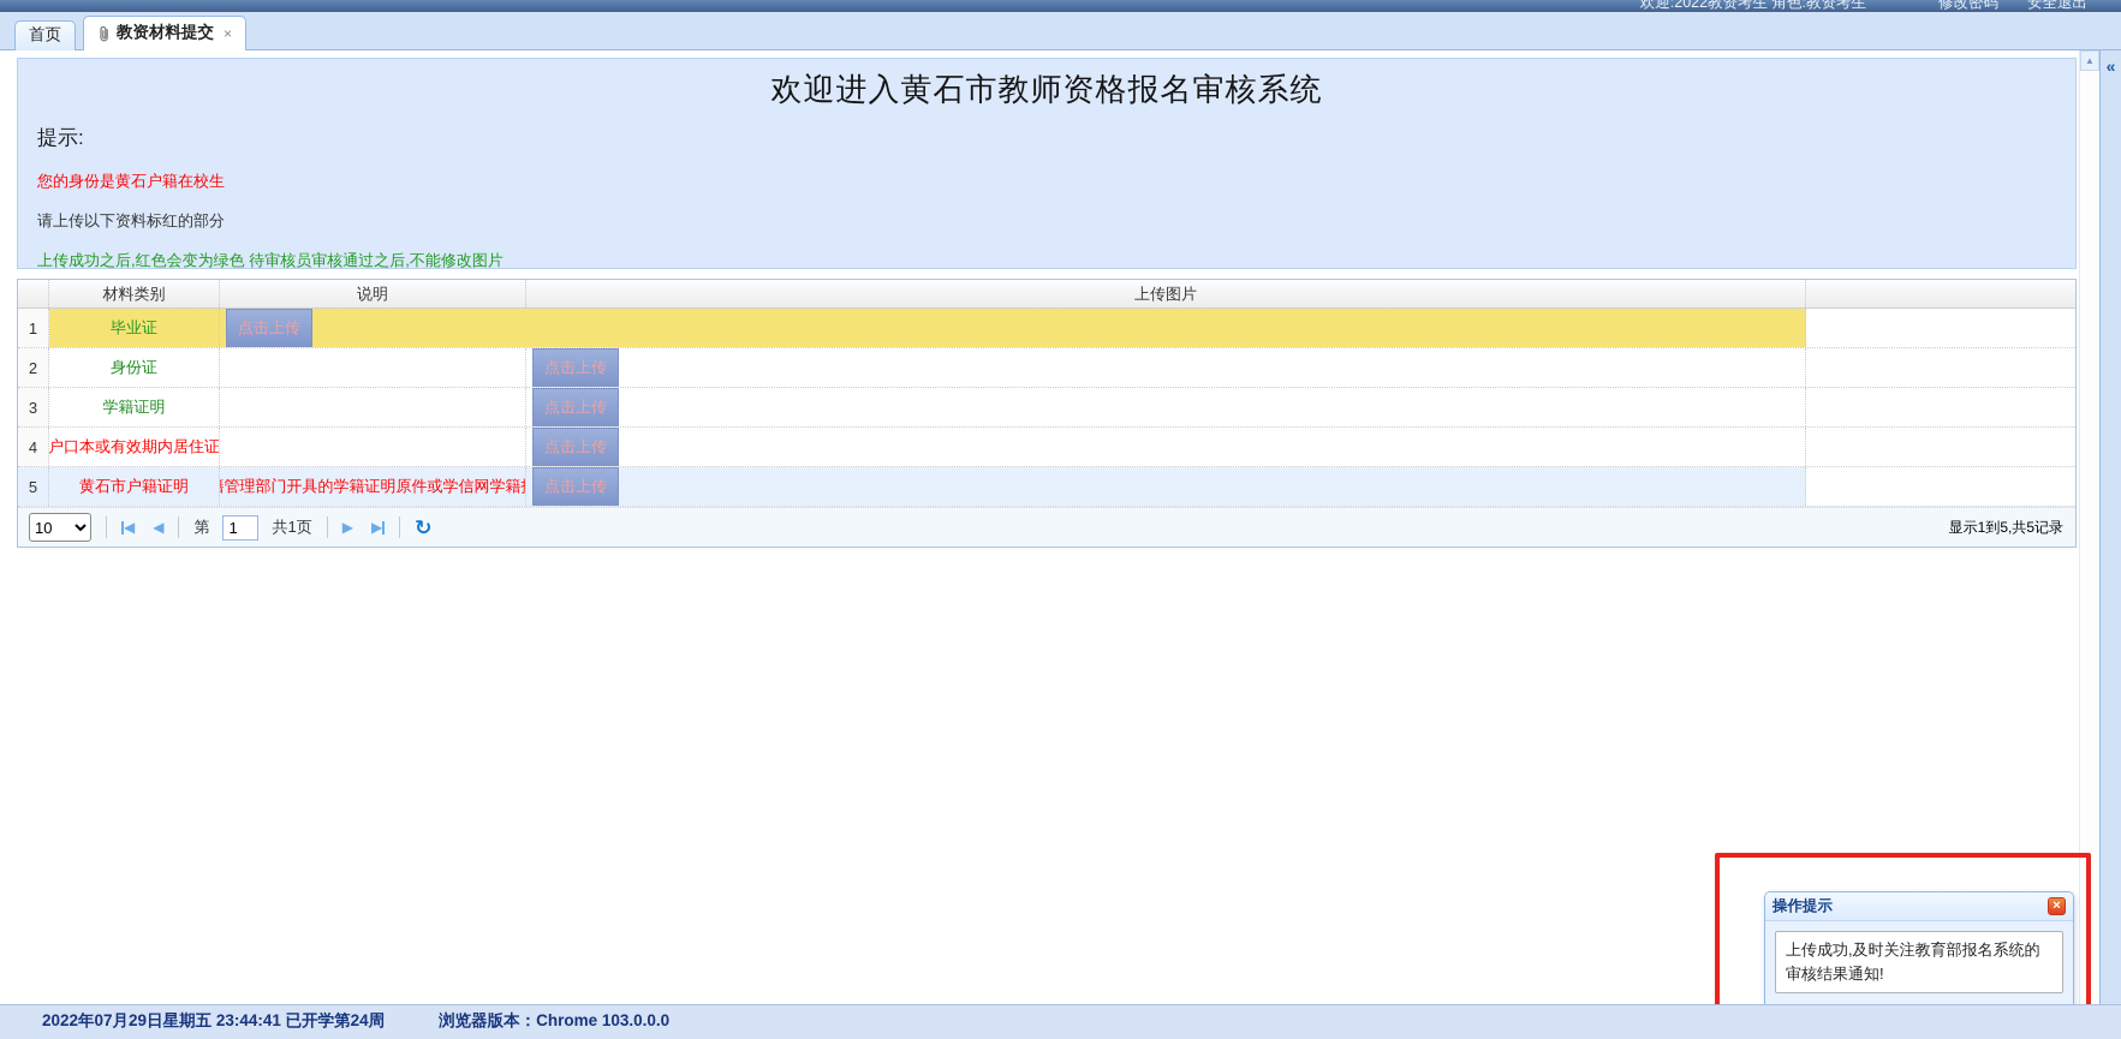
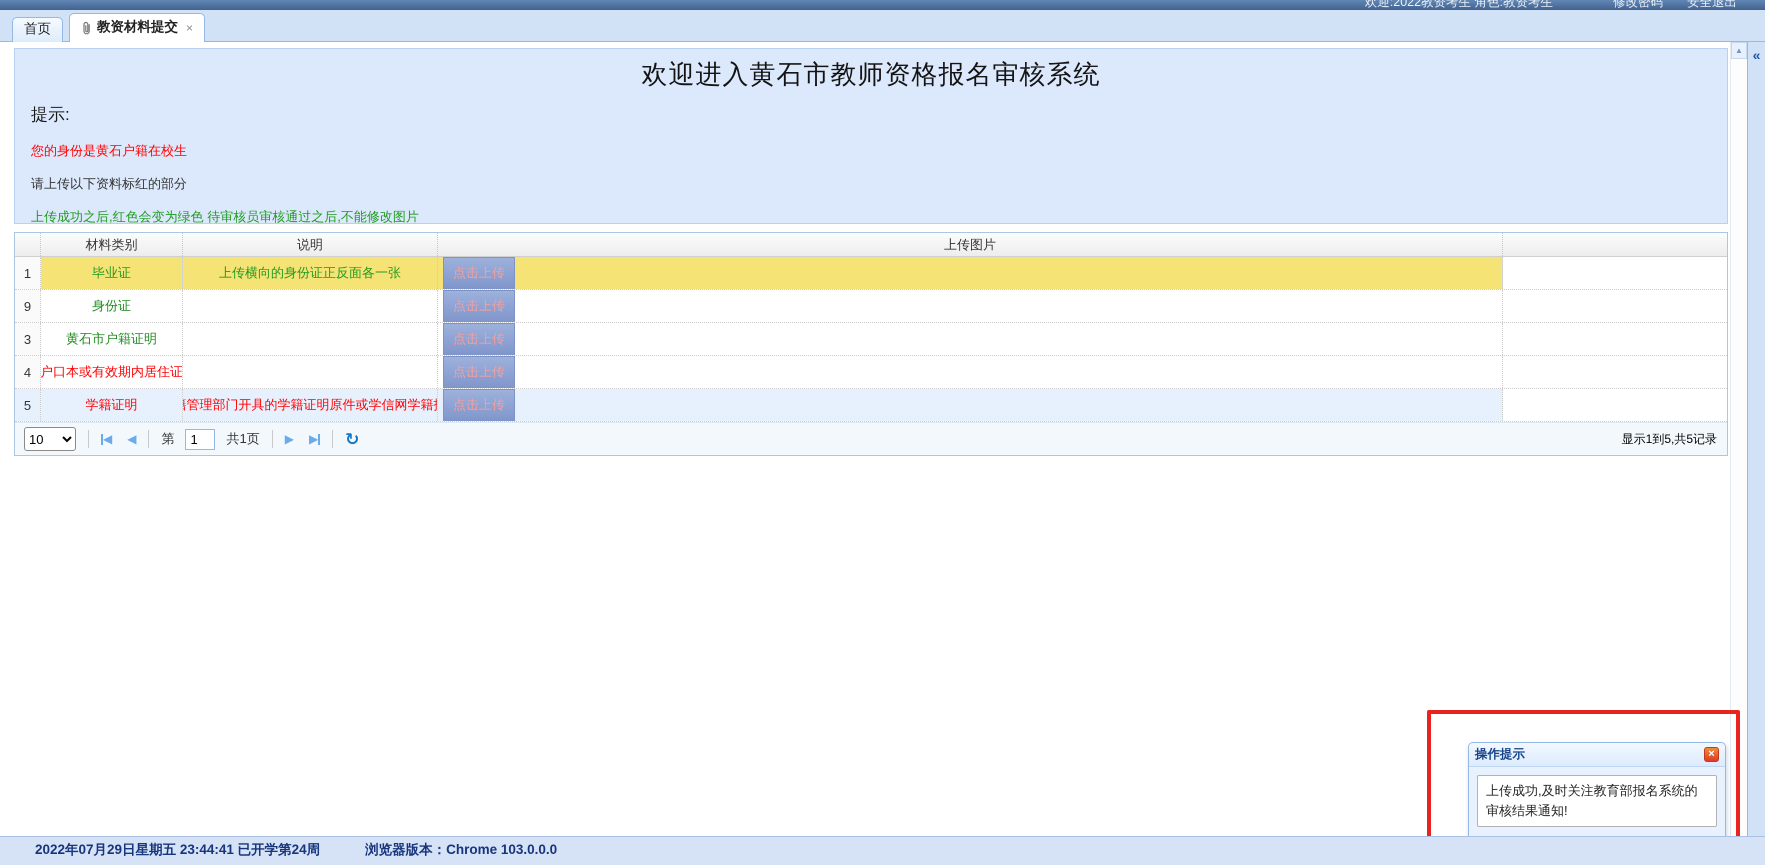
  欢迎:2022教资考生 角色:教资考生
  修改密码
  安全退出
  首页
  教资材料提交
  ×
  欢迎进入黄石市教师资格报名审核系统
  提示:
  您的身份是黄石户籍在校生
  请上传以下资料标红的部分
  上传成功之后,红色会变为绿色 待审核员审核通过之后,不能修改图片
  材料类别
  说明
  上传图片
  1
  毕业证
+ 上传横向的身份证正反面各一张
  点击上传
- 2
+ 9
  身份证
  点击上传
  3
- 学籍证明
+ 黄石市户籍证明
  点击上传
  4
  户口本或有效期内居住证
  点击上传
  5
- 黄石市户籍证明
+ 学籍证明
  管理部门开具的学籍证明原件或学信网学籍
  点击上传
  10
  ◀
  ◀
  第
  1
  共1页
  ▶
  ▶
  ↻
  显示1到5,共5记录
  ▲
  «
  操作提示
  ×
  上传成功,及时关注教育部报名系统的审核结果通知!
  2022年07月29日星期五 23:44:41 已开学第24周
  浏览器版本：Chrome 103.0.0.0
